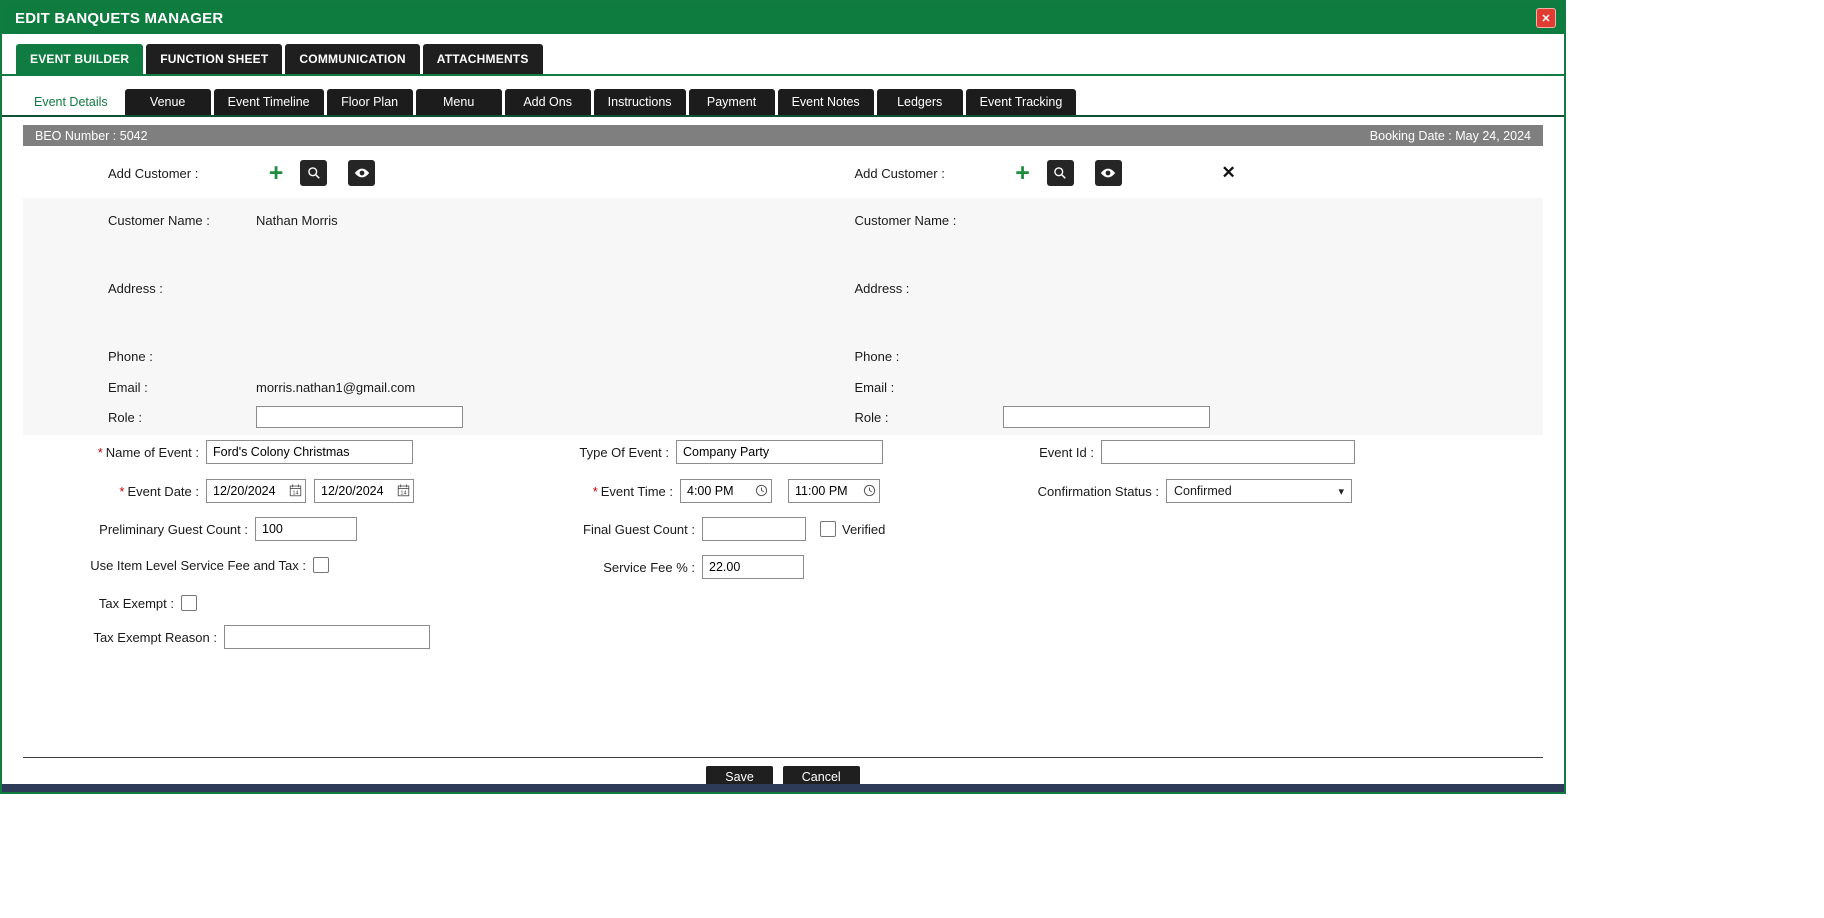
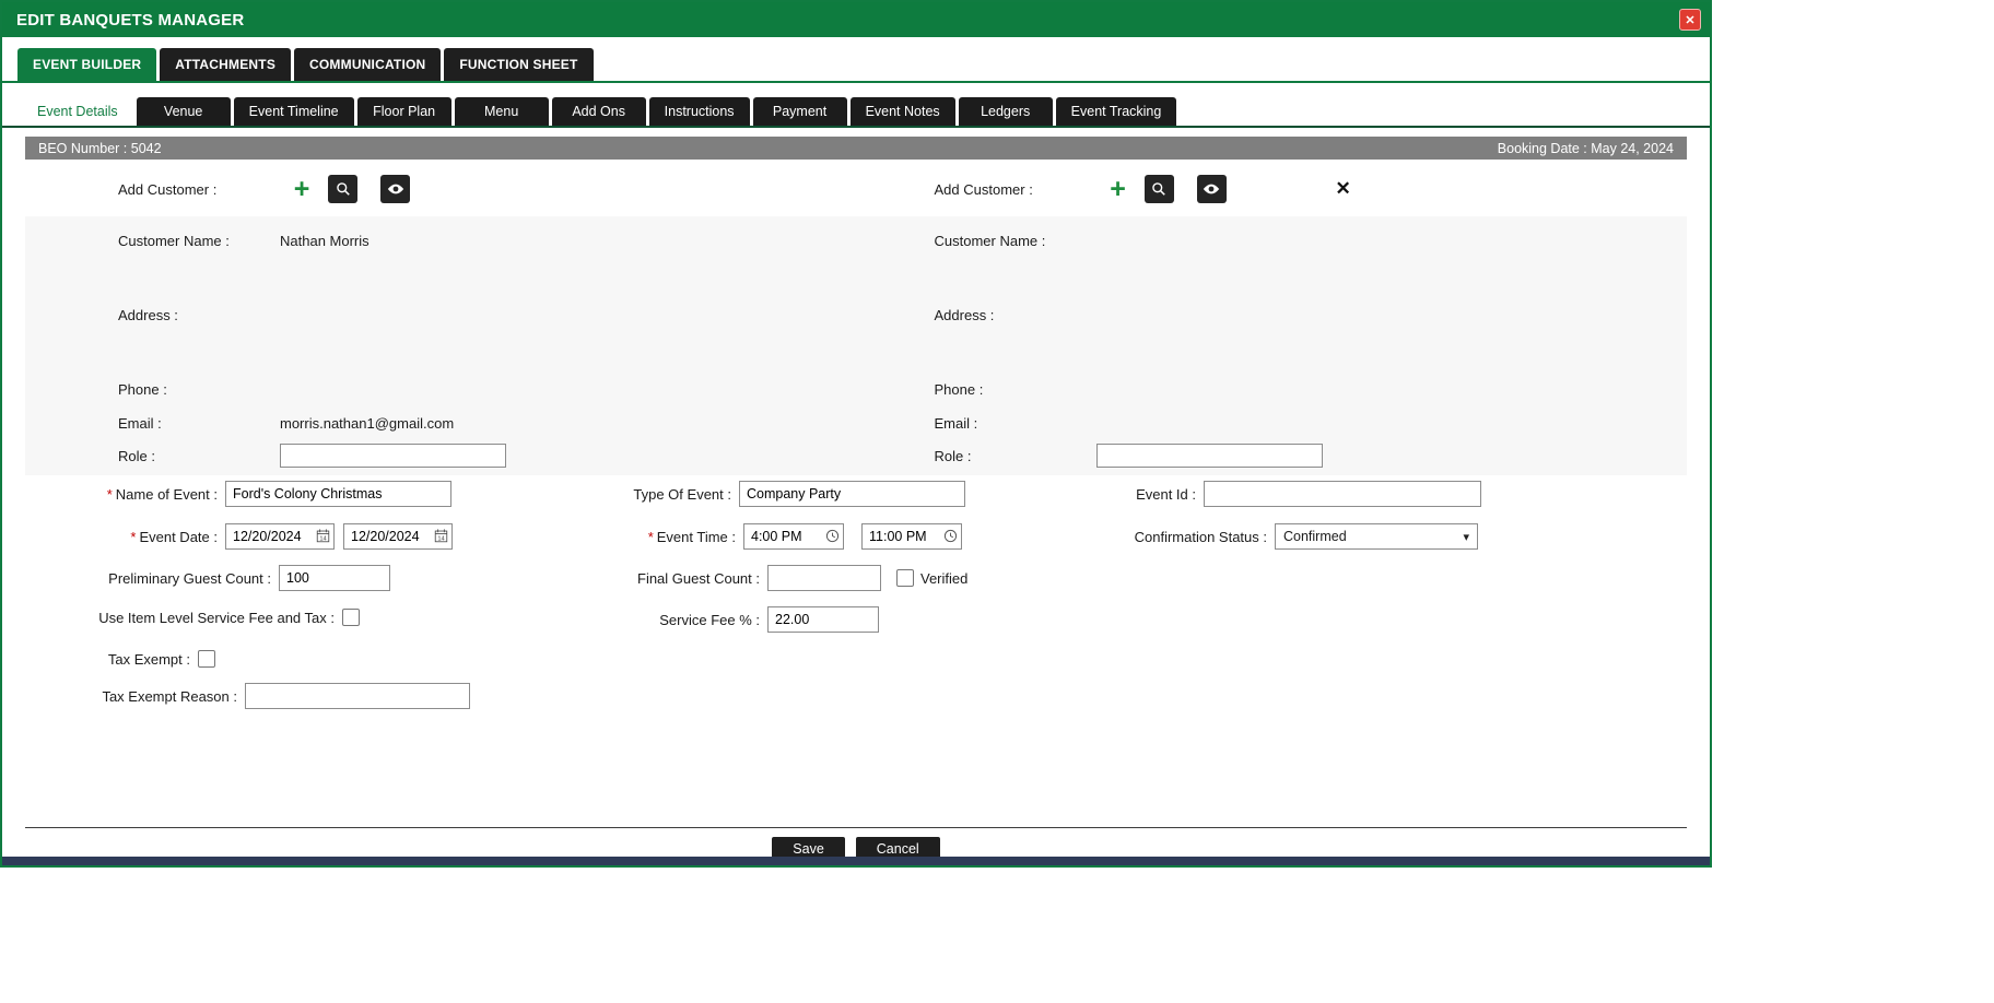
  EDIT BANQUETS MANAGER
  ✕
  EVENT BUILDER
- FUNCTION SHEET
+ ATTACHMENTS
  COMMUNICATION
- ATTACHMENTS
+ FUNCTION SHEET
  Event Details
  Venue
  Event Timeline
  Floor Plan
  Menu
  Add Ons
  Instructions
  Payment
  Event Notes
  Ledgers
  Event Tracking
  BEO Number : 5042
  Booking Date : May 24, 2024
  Add Customer :
  +
  Add Customer :
  +
  ✕
  Customer Name :
  Nathan Morris
  Address :
  Phone :
  Email :
  morris.nathan1@gmail.com
  Role :
  Customer Name :
  Address :
  Phone :
  Email :
  Role :
  *
  Name of Event :
  Ford's Colony Christmas
  Type Of Event :
  Company Party
  Event Id :
  *
  Event Date :
  12/20/2024
  12/20/2024
  *
  Event Time :
  4:00 PM
  11:00 PM
  Confirmation Status :
  Confirmed
  ▾
  Preliminary Guest Count :
  100
  Final Guest Count :
  Verified
  Use Item Level Service Fee and Tax :
  Service Fee % :
  22.00
  Tax Exempt :
  Tax Exempt Reason :
  Save
  Cancel
